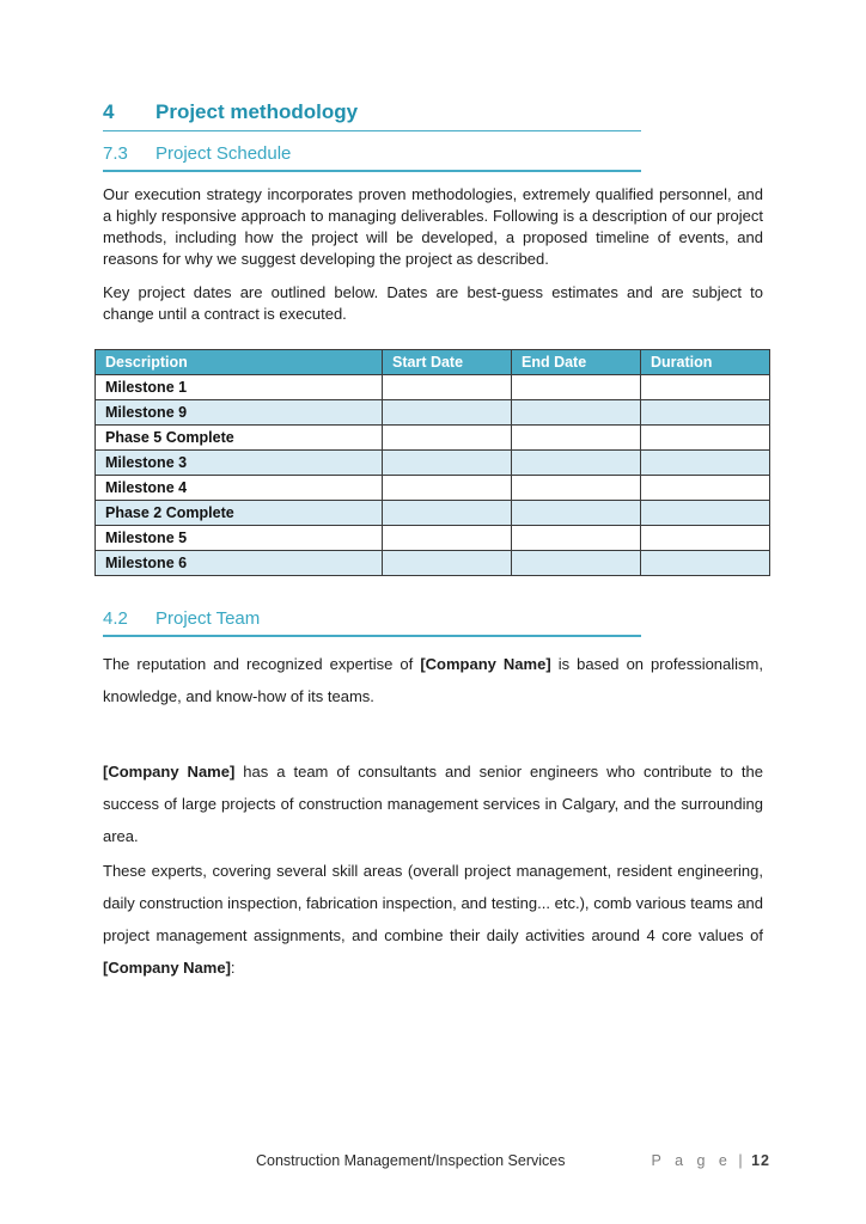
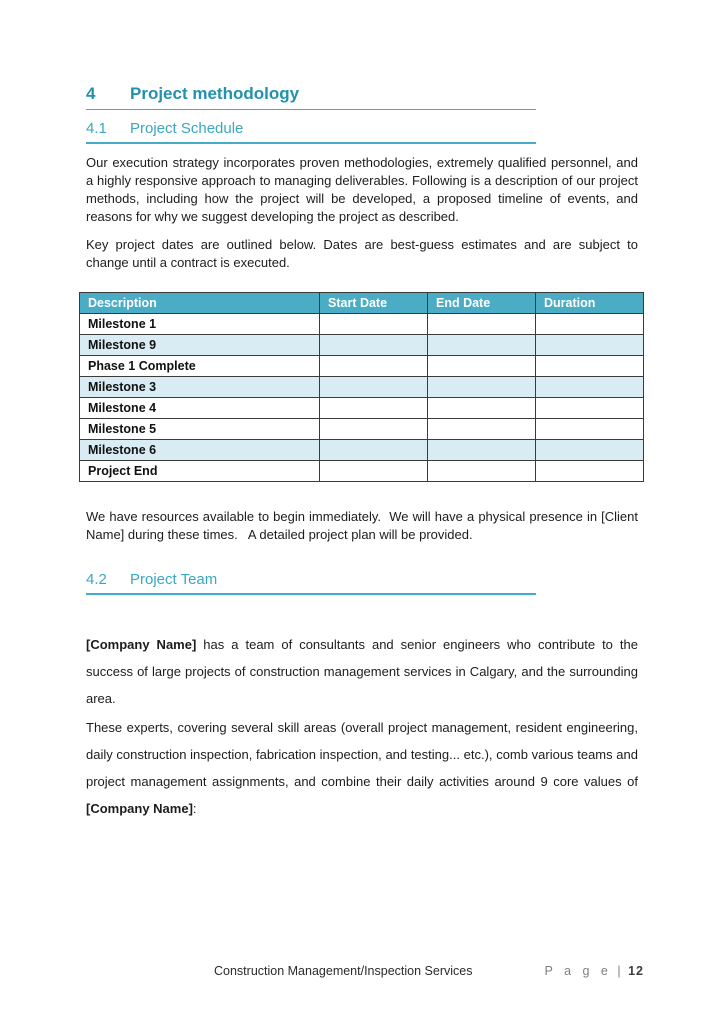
  4
  Project methodology
- 7.3
+ 4.1
  Project Schedule
  Our execution strategy incorporates proven methodologies, extremely qualified personnel, and a highly responsive approach to managing deliverables. Following is a description of our project methods, including how the project will be developed, a proposed timeline of events, and reasons for why we suggest developing the project as described.
  Key project dates are outlined below. Dates are best-guess estimates and are subject to change until a contract is executed.
  Description	Start Date	End Date	Duration
  Milestone 1
  Milestone 9
- Phase 5 Complete
+ Phase 1 Complete
  Milestone 3
  Milestone 4
- Phase 2 Complete
  Milestone 5
  Milestone 6
+ Project End
+ We have resources available to begin immediately. We will have a physical presence in [Client Name] during these times. A detailed project plan will be provided.
  4.2
  Project Team
- The reputation and recognized expertise of [Company Name] is based on professionalism, knowledge, and know-how of its teams.
  [Company Name] has a team of consultants and senior engineers who contribute to the success of large projects of construction management services in Calgary, and the surrounding area.
- These experts, covering several skill areas (overall project management, resident engineering, daily construction inspection, fabrication inspection, and testing... etc.), comb various teams and project management assignments, and combine their daily activities around 4 core values of [Company Name]:
+ These experts, covering several skill areas (overall project management, resident engineering, daily construction inspection, fabrication inspection, and testing... etc.), comb various teams and project management assignments, and combine their daily activities around 9 core values of [Company Name]:
  Construction Management/Inspection Services
  P a g e | 12
